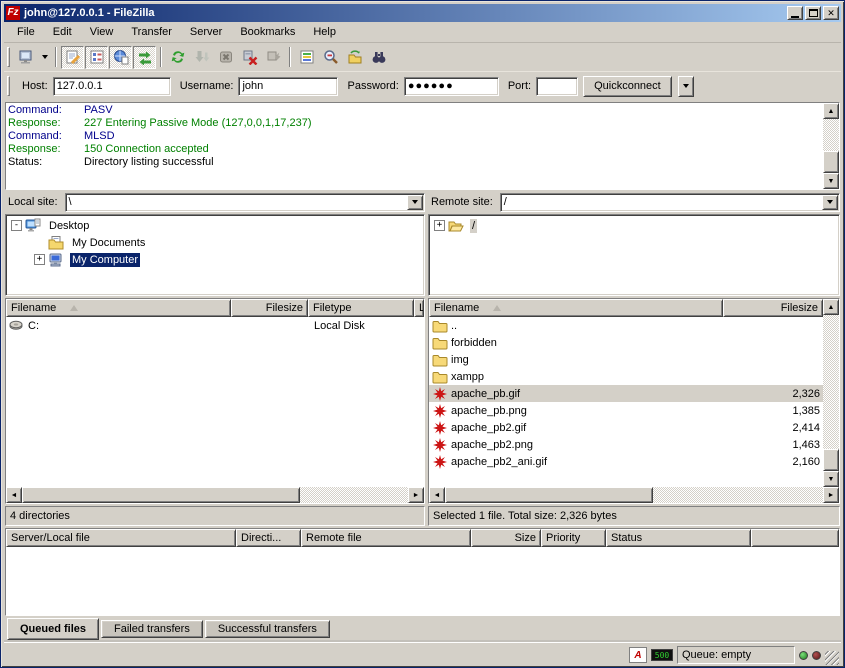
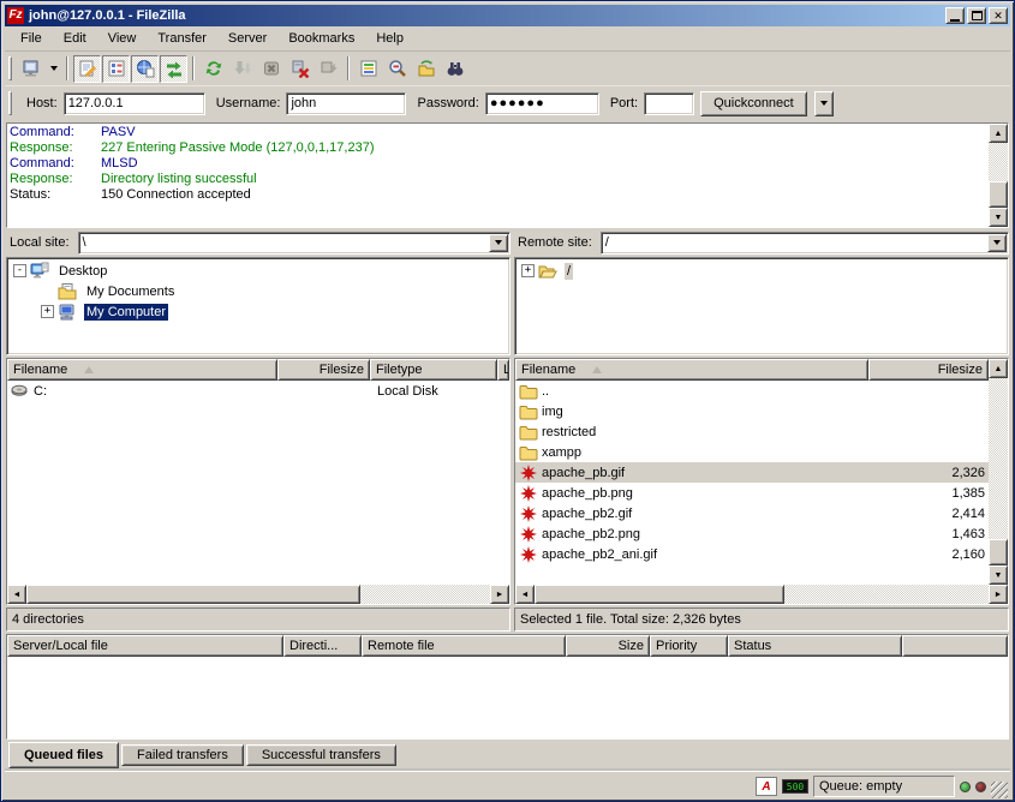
  Fz
  john@127.0.0.1 - FileZilla
  ✕
  File
  Edit
  View
  Transfer
  Server
  Bookmarks
  Help
  Host:
  127.0.0.1
  Username:
  john
  Password:
  ●●●●●●
  Port:
  Quickconnect
  Command: PASV
  Response: 227 Entering Passive Mode (127,0,0,1,17,237)
  Command: MLSD
- Response: 150 Connection accepted
+ Response: Directory listing successful
- Status: Directory listing successful
+ Status: 150 Connection accepted
  Local site:
  \
  -
  Desktop
  My Documents
  +
  My Computer
  Filename
  Filesize
  Filetype
  L
  C:
  Local Disk
  4 directories
  Remote site:
  /
  +
  /
  Filename
  Filesize
  ..
- forbidden
  img
+ restricted
  xampp
  apache_pb.gif
  2,326
  apache_pb.png
  1,385
  apache_pb2.gif
  2,414
  apache_pb2.png
  1,463
  apache_pb2_ani.gif
  2,160
  Selected 1 file. Total size: 2,326 bytes
  Server/Local file
  Directi...
  Remote file
  Size
  Priority
  Status
  Queued files
  Failed transfers
  Successful transfers
  A
  500
  Queue: empty
